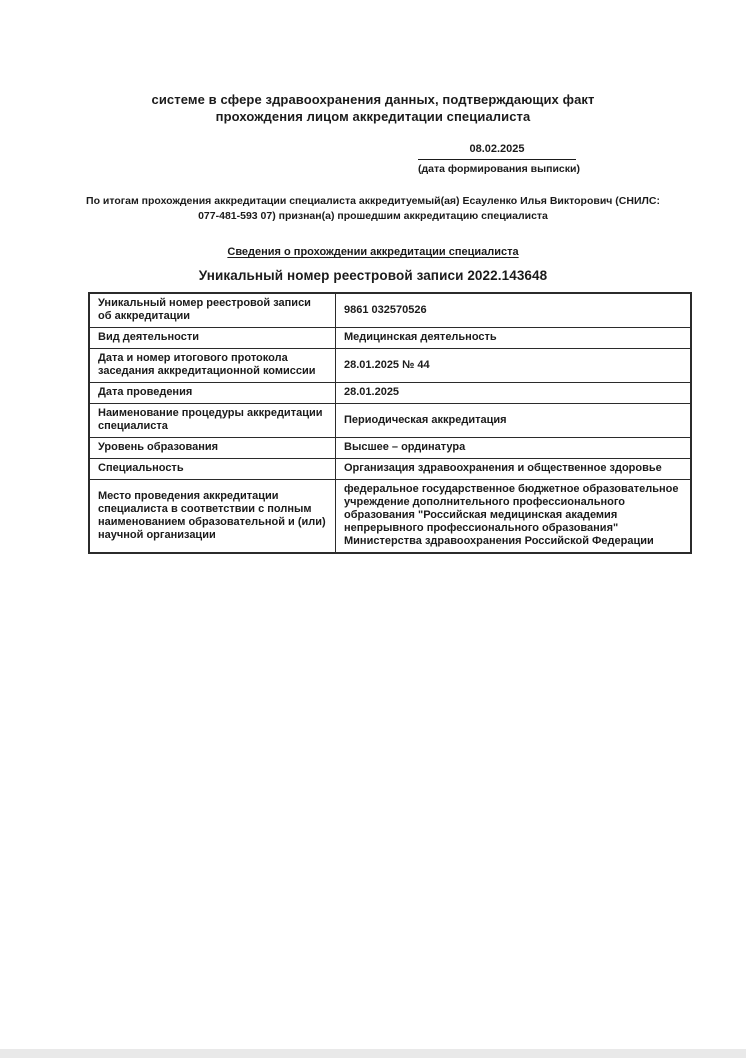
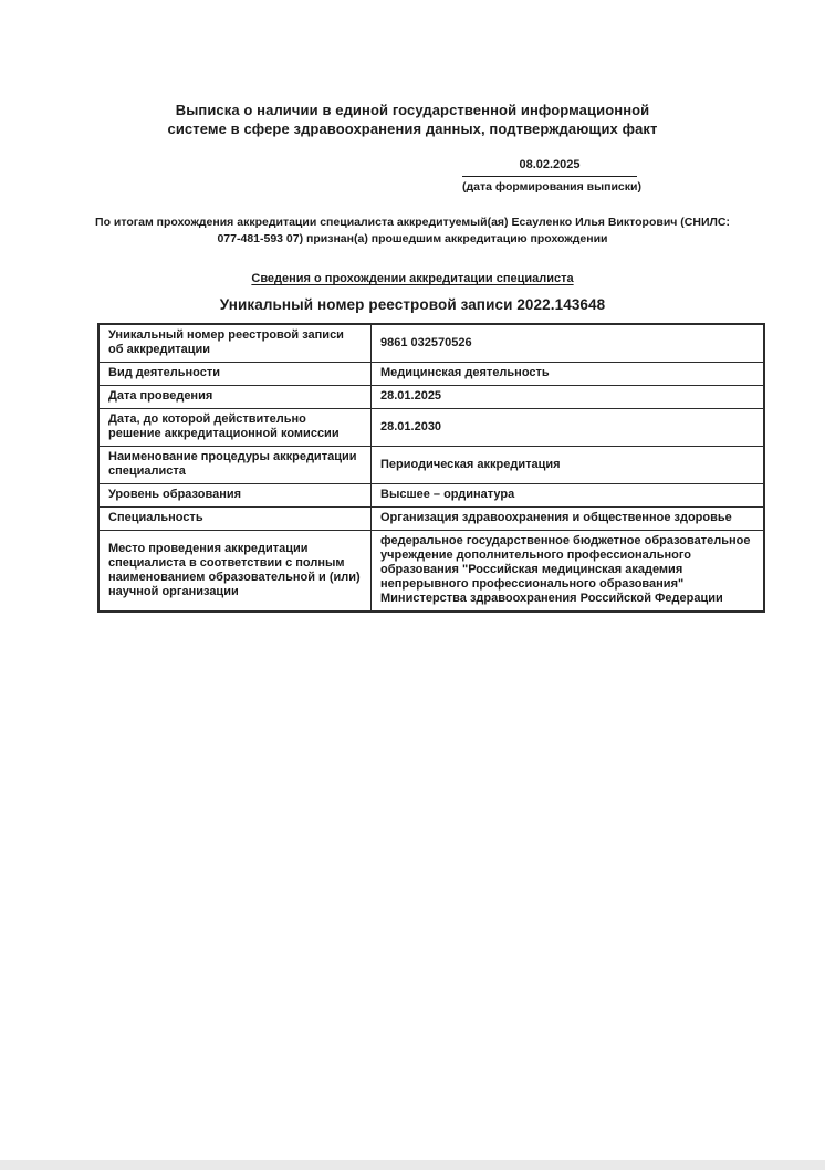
+ Выписка о наличии в единой государственной информационной
  системе в сфере здравоохранения данных, подтверждающих факт
- прохождения лицом аккредитации специалиста
  08.02.2025
  (дата формирования выписки)
- По итогам прохождения аккредитации специалиста аккредитуемый(ая) Есауленко Илья Викторович (СНИЛС: 077-481-593 07) признан(а) прошедшим аккредитацию специалиста
+ По итогам прохождения аккредитации специалиста аккредитуемый(ая) Есауленко Илья Викторович (СНИЛС: 077-481-593 07) признан(а) прошедшим аккредитацию прохождении
  Сведения о прохождении аккредитации специалиста
  Уникальный номер реестровой записи 2022.143648
  Уникальный номер реестровой записи об аккредитации	9861 032570526
  Вид деятельности	Медицинская деятельность
- Дата и номер итогового протокола заседания аккредитационной комиссии	28.01.2025 № 44
  Дата проведения	28.01.2025
+ Дата, до которой действительно решение аккредитационной комиссии	28.01.2030
  Наименование процедуры аккредитации специалиста	Периодическая аккредитация
  Уровень образования	Высшее – ординатура
  Специальность	Организация здравоохранения и общественное здоровье
  Место проведения аккредитации специалиста в соответствии с полным наименованием образовательной и (или) научной организации	федеральное государственное бюджетное образовательное учреждение дополнительного профессионального образования "Российская медицинская академия непрерывного профессионального образования" Министерства здравоохранения Российской Федерации
